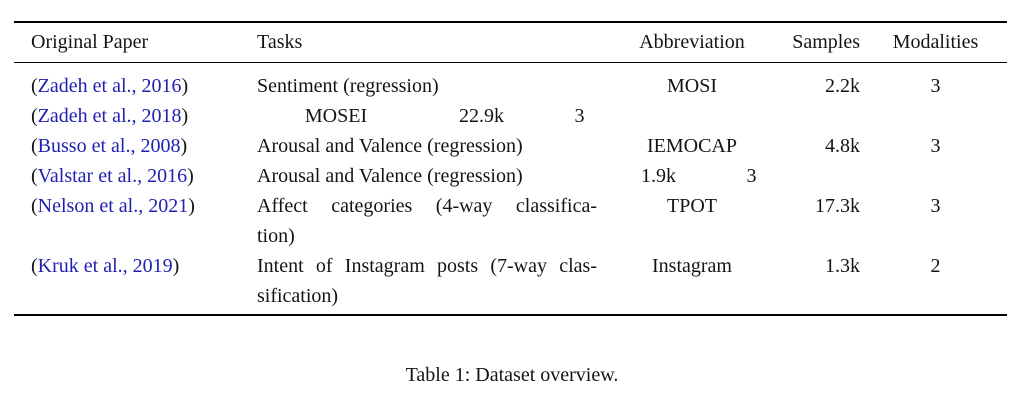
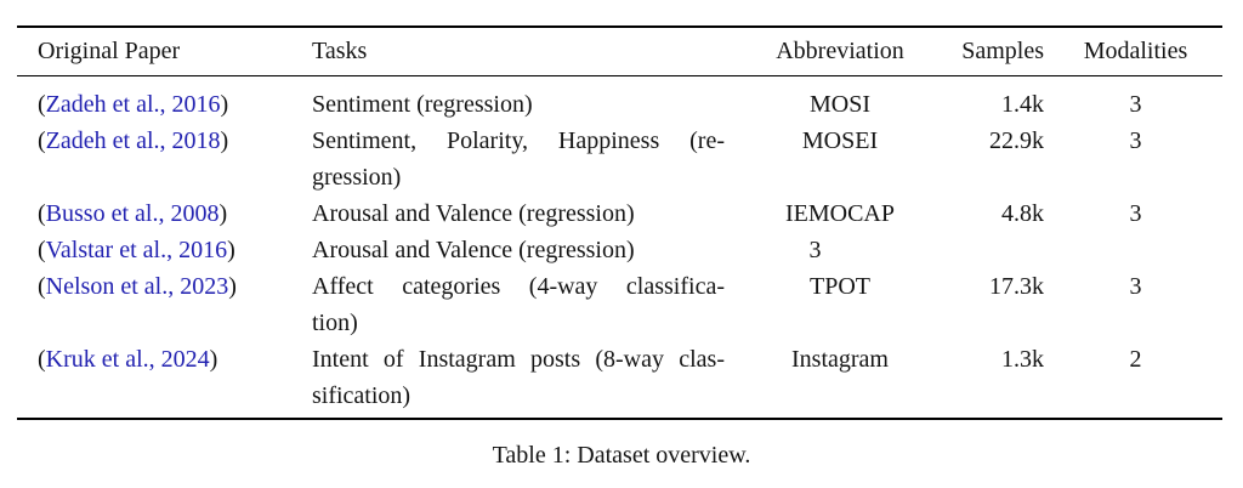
  Original Paper
  Tasks
  Abbreviation
  Samples
  Modalities
  (Zadeh et al., 2016)
  Sentiment (regression)
  MOSI
- 2.2k
+ 1.4k
  3
  (Zadeh et al., 2018)
+ Sentiment, Polarity, Happiness (re-
+ gression)
  MOSEI
  22.9k
  3
  (Busso et al., 2008)
  Arousal and Valence (regression)
  IEMOCAP
  4.8k
  3
  (Valstar et al., 2016)
  Arousal and Valence (regression)
- 1.9k
  3
- (Nelson et al., 2021)
+ (Nelson et al., 2023)
  Affect categories (4-way classifica-
  tion)
  TPOT
  17.3k
  3
- (Kruk et al., 2019)
+ (Kruk et al., 2024)
- Intent of Instagram posts (7-way clas-
+ Intent of Instagram posts (8-way clas-
  sification)
  Instagram
  1.3k
  2
  Table 1: Dataset overview.
